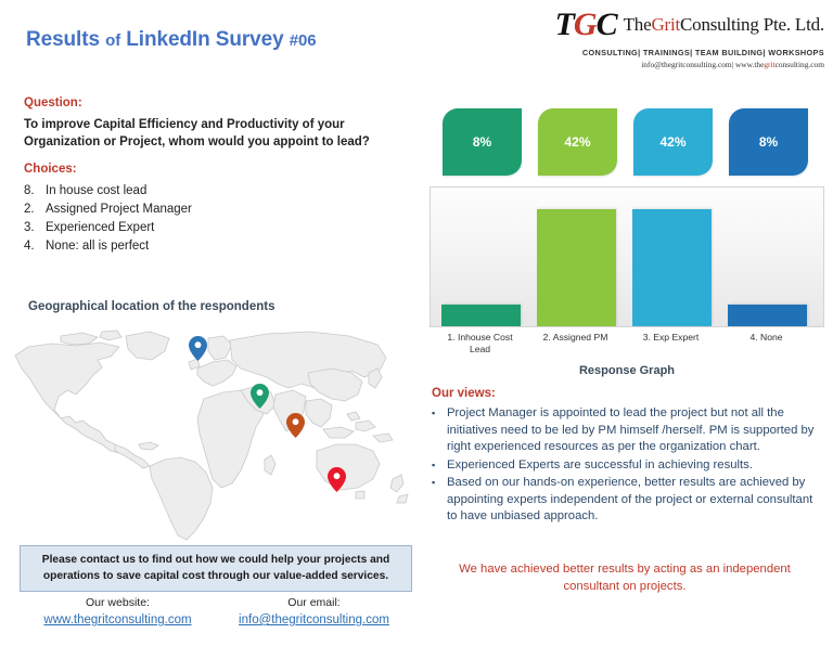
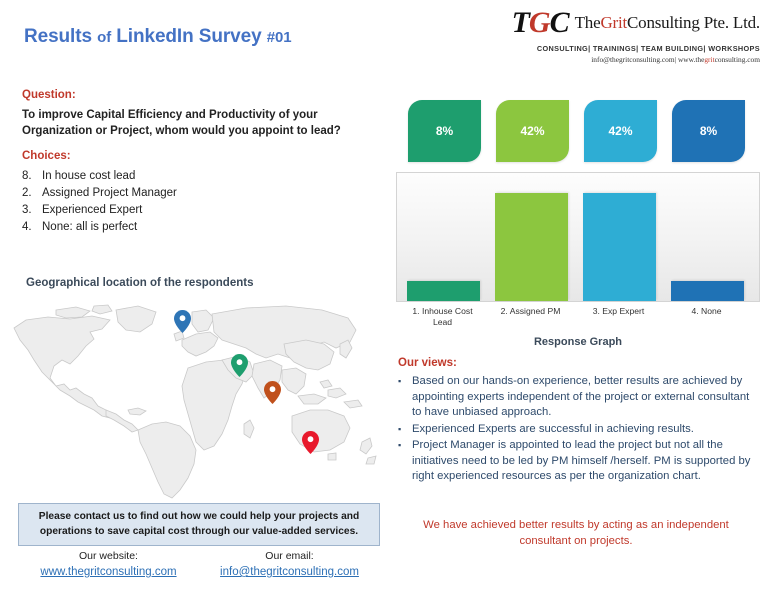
- Results of LinkedIn Survey #06
+ Results of LinkedIn Survey #01
  TGC
  TheGritConsulting Pte. Ltd.
  CONSULTING| TRAININGS| TEAM BUILDING| WORKSHOPS
  info@thegritconsulting.com| www.thegritconsulting.com
  Question:
  To improve Capital Efficiency and Productivity of your Organization or Project, whom would you appoint to lead?
  Choices:
  8.
  In house cost lead
  2.
  Assigned Project Manager
  3.
  Experienced Expert
  4.
  None: all is perfect
  Geographical location of the respondents
  8%
  42%
  42%
  8%
  1. Inhouse Cost Lead
  2. Assigned PM
  3. Exp Expert
  4. None
  Response Graph
  Our views:
  ▪
- Project Manager is appointed to lead the project but not all the initiatives need to be led by PM himself /herself. PM is supported by right experienced resources as per the organization chart.
+ Based on our hands-on experience, better results are achieved by appointing experts independent of the project or external consultant to have unbiased approach.
  ▪
  Experienced Experts are successful in achieving results.
  ▪
- Based on our hands-on experience, better results are achieved by appointing experts independent of the project or external consultant to have unbiased approach.
+ Project Manager is appointed to lead the project but not all the initiatives need to be led by PM himself /herself. PM is supported by right experienced resources as per the organization chart.
  We have achieved better results by acting as an independent consultant on projects.
  Please contact us to find out how we could help your projects and operations to save capital cost through our value-added services.
  Our website:
  www.thegritconsulting.com
  Our email:
  info@thegritconsulting.com
